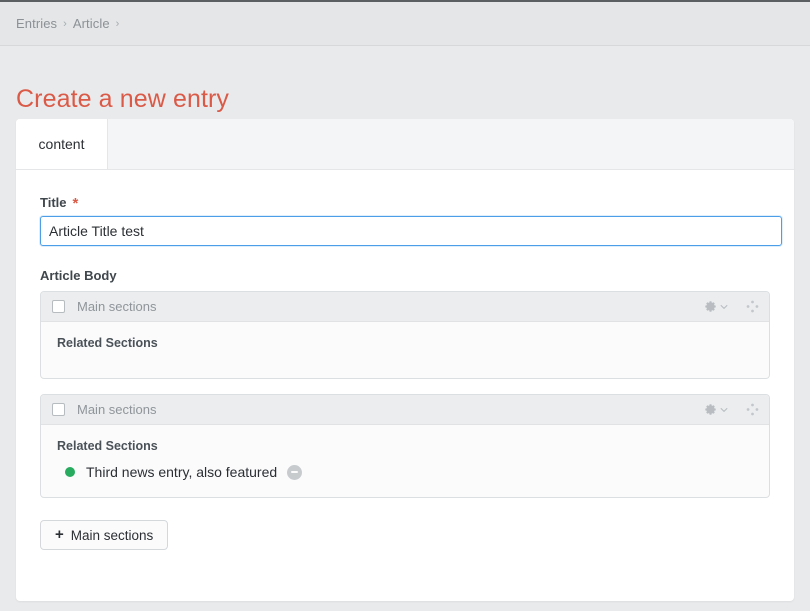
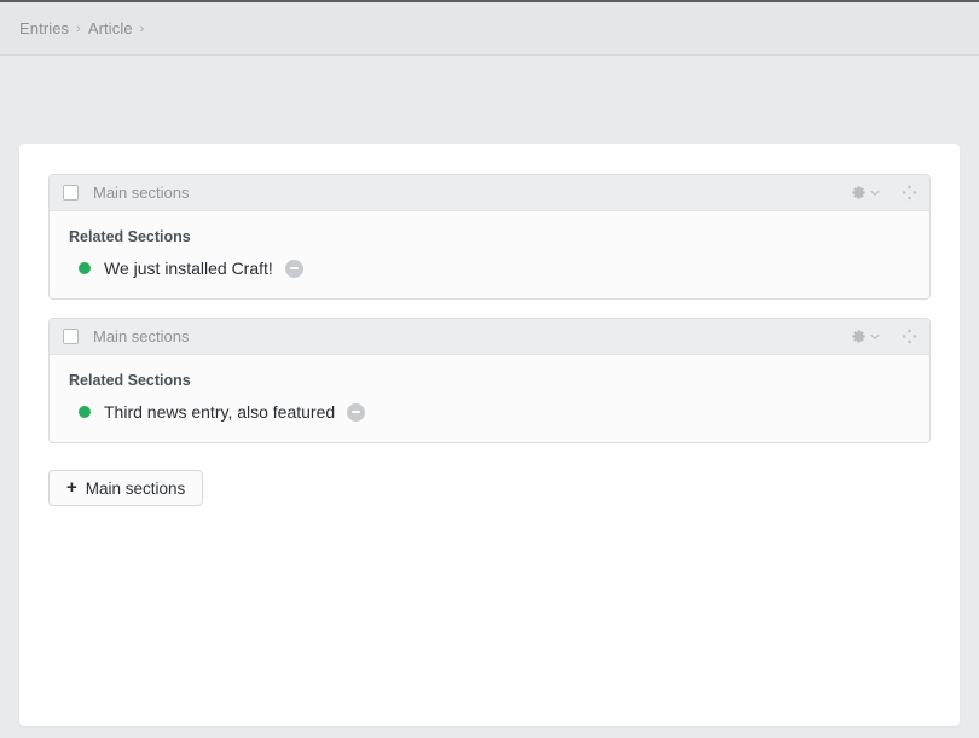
  Entries
  ›
  Article
  ›
- Create a new entry
- content
- Title
- *
- Article Title test
- Article Body
  Main sections
  Related Sections
+ We just installed Craft!
  Main sections
  Related Sections
  Third news entry, also featured
  +
  Main sections
